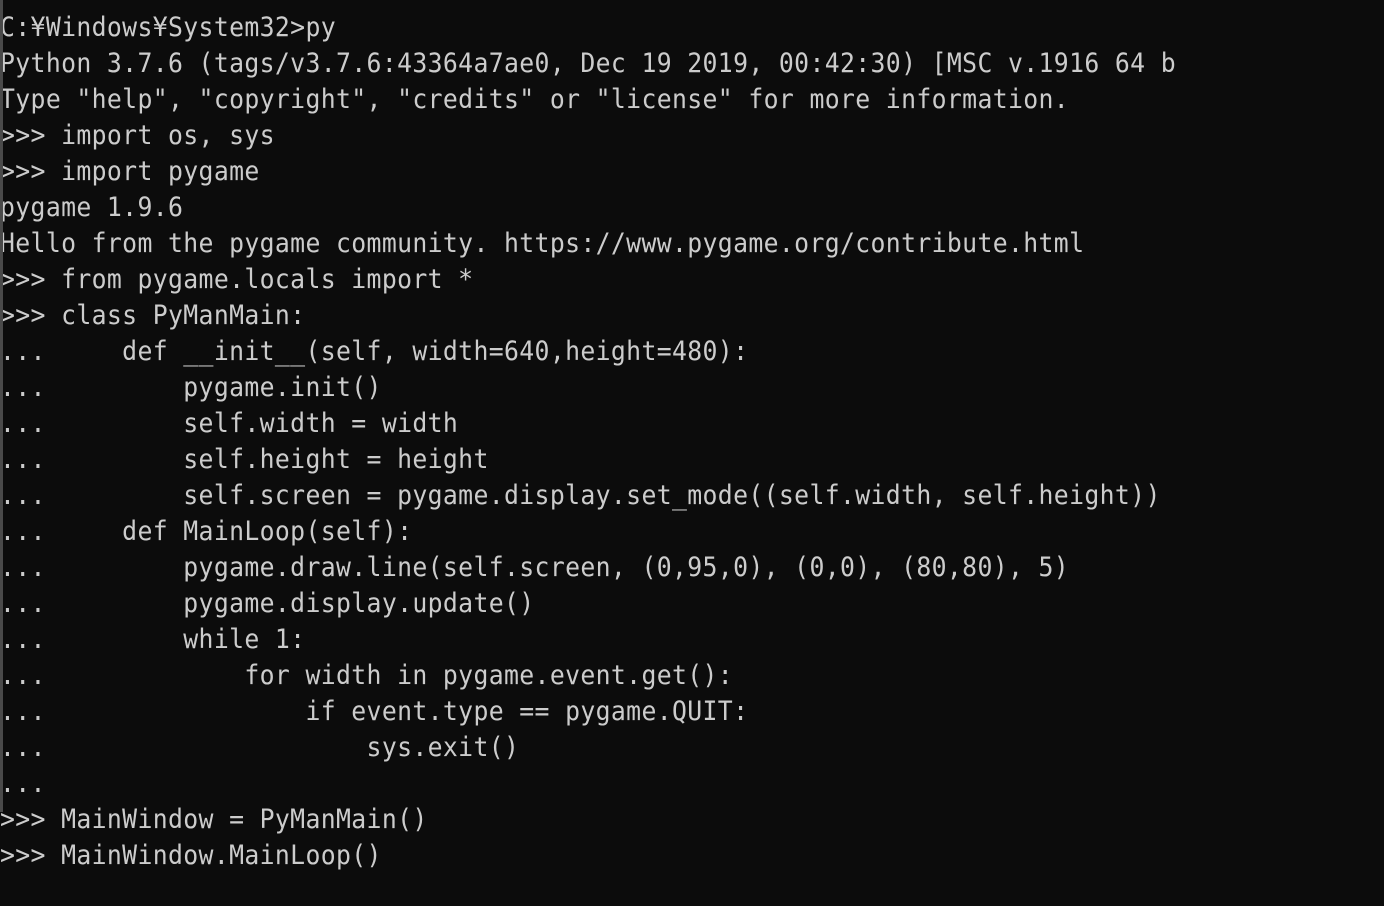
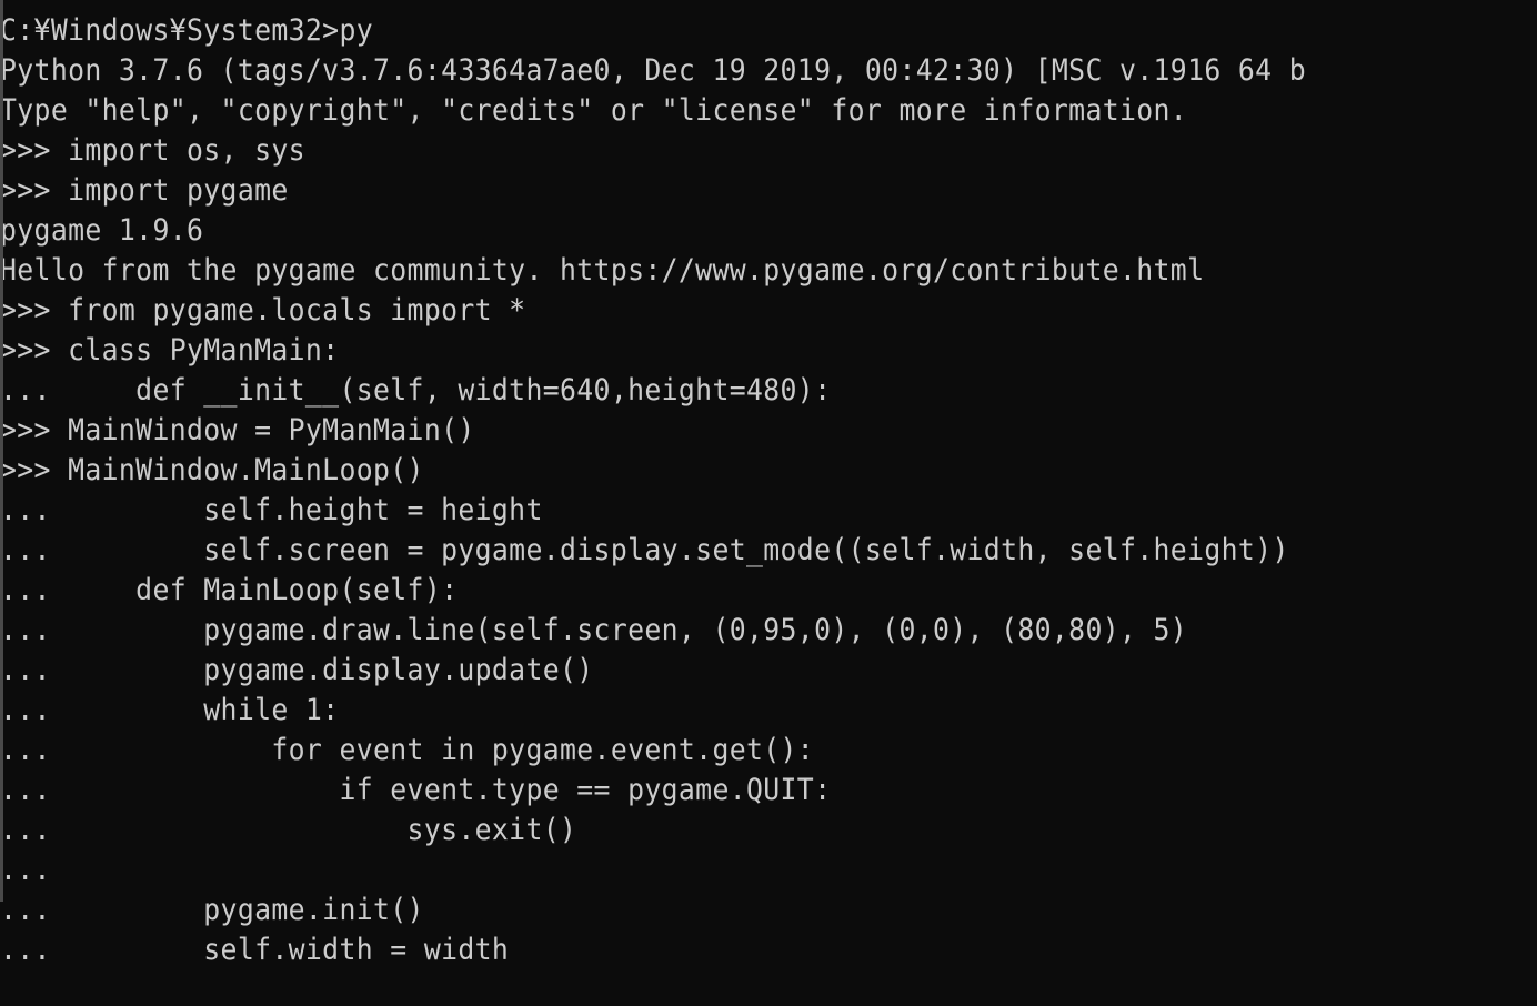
  C:¥Windows¥System32>py
  Python 3.7.6 (tags/v3.7.6:43364a7ae0, Dec 19 2019, 00:42:30) [MSC v.1916 64 b
  Type "help", "copyright", "credits" or "license" for more information.
  >>> import os, sys
  >>> import pygame
  pygame 1.9.6
  Hello from the pygame community. https://www.pygame.org/contribute.html
  >>> from pygame.locals import *
  >>> class PyManMain:
  ... def __init__(self, width=640,height=480):
- ... pygame.init()
+ >>> MainWindow = PyManMain()
- ... self.width = width
+ >>> MainWindow.MainLoop()
  ... self.height = height
  ... self.screen = pygame.display.set_mode((self.width, self.height))
  ... def MainLoop(self):
  ... pygame.draw.line(self.screen, (0,95,0), (0,0), (80,80), 5)
  ... pygame.display.update()
  ... while 1:
- ... for width in pygame.event.get():
+ ... for event in pygame.event.get():
  ... if event.type == pygame.QUIT:
  ... sys.exit()
  ...
- >>> MainWindow = PyManMain()
+ ... pygame.init()
- >>> MainWindow.MainLoop()
+ ... self.width = width
